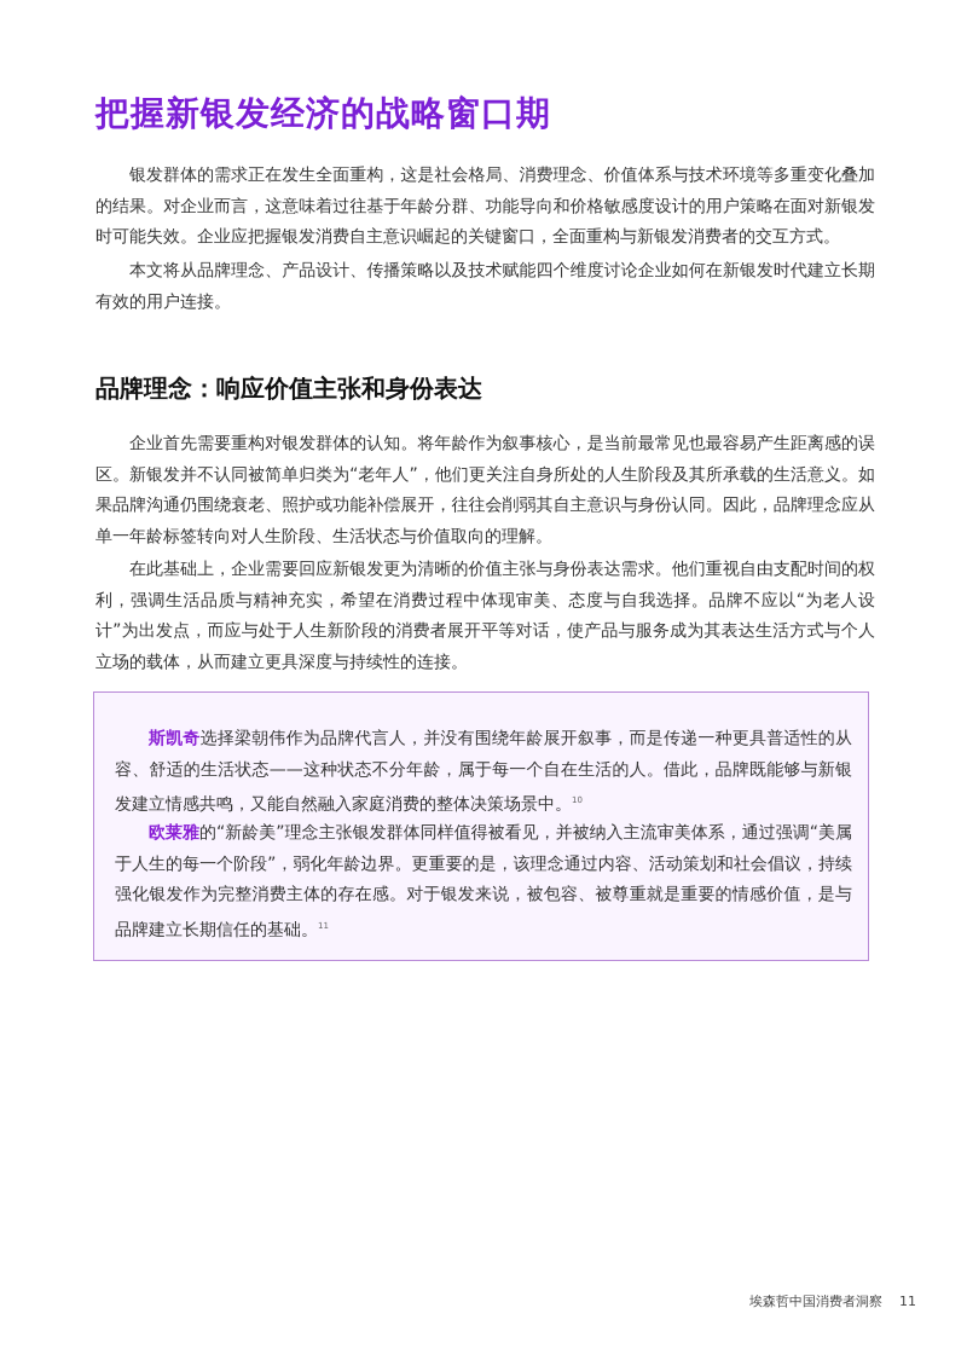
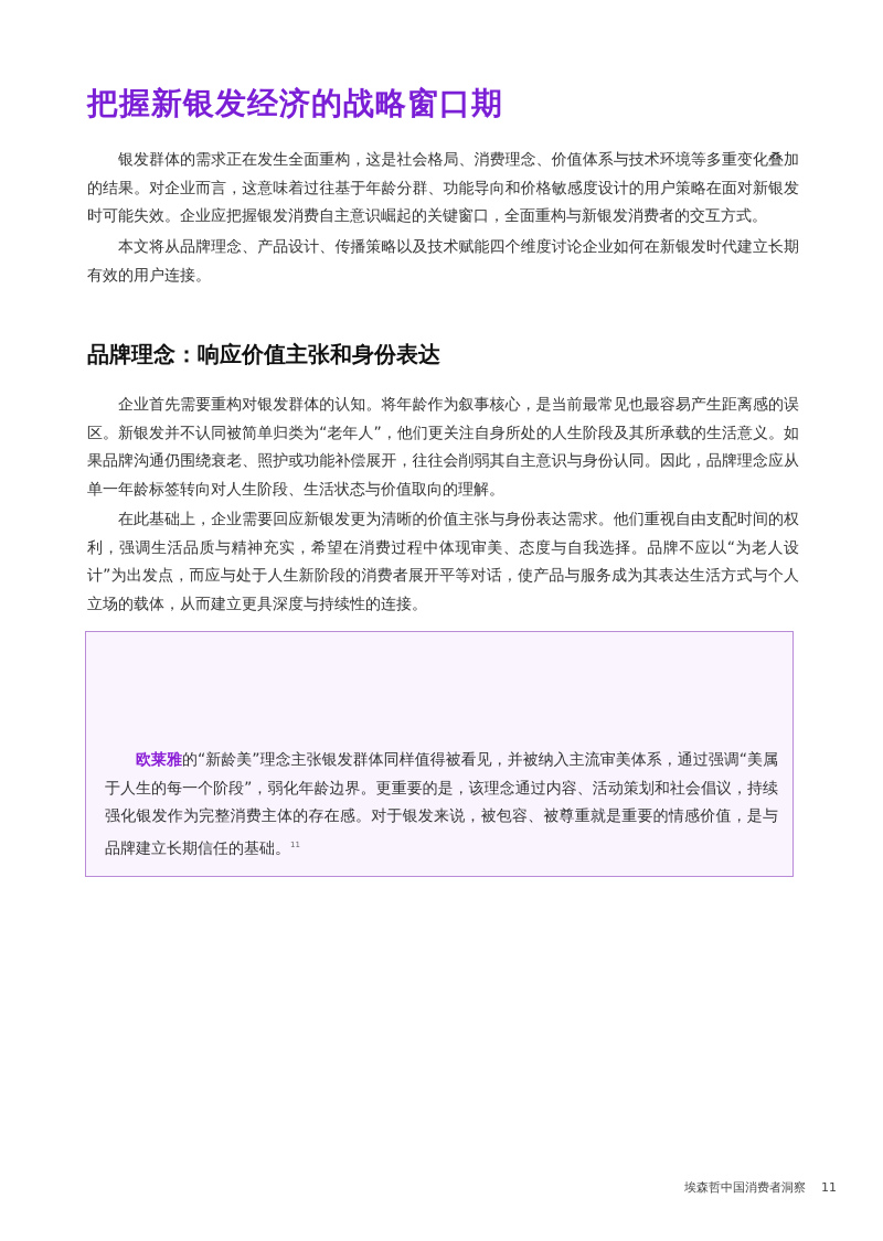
  把握新银发经济的战略窗口期
  银发群体的需求正在发生全面重构，这是社会格局、消费理念、价值体系与技术环境等多重变化叠加的结果。对企业而言，这意味着过往基于年龄分群、功能导向和价格敏感度设计的用户策略在面对新银发时可能失效。企业应把握银发消费自主意识崛起的关键窗口，全面重构与新银发消费者的交互方式。
  本文将从品牌理念、产品设计、传播策略以及技术赋能四个维度讨论企业如何在新银发时代建立长期有效的用户连接。
  品牌理念：响应价值主张和身份表达
  企业首先需要重构对银发群体的认知。将年龄作为叙事核心，是当前最常见也最容易产生距离感的误区。新银发并不认同被简单归类为“老年人”，他们更关注自身所处的人生阶段及其所承载的生活意义。如果品牌沟通仍围绕衰老、照护或功能补偿展开，往往会削弱其自主意识与身份认同。因此，品牌理念应从单一年龄标签转向对人生阶段、生活状态与价值取向的理解。
  在此基础上，企业需要回应新银发更为清晰的价值主张与身份表达需求。他们重视自由支配时间的权利，强调生活品质与精神充实，希望在消费过程中体现审美、态度与自我选择。品牌不应以“为老人设计”为出发点，而应与处于人生新阶段的消费者展开平等对话，使产品与服务成为其表达生活方式与个人立场的载体，从而建立更具深度与持续性的连接。
- 斯凯奇选择梁朝伟作为品牌代言人，并没有围绕年龄展开叙事，而是传递一种更具普适性的从容、舒适的生活状态——这种状态不分年龄，属于每一个自在生活的人。借此，品牌既能够与新银发建立情感共鸣，又能自然融入家庭消费的整体决策场景中。10
  欧莱雅的“新龄美”理念主张银发群体同样值得被看见，并被纳入主流审美体系，通过强调“美属于人生的每一个阶段”，弱化年龄边界。更重要的是，该理念通过内容、活动策划和社会倡议，持续强化银发作为完整消费主体的存在感。对于银发来说，被包容、被尊重就是重要的情感价值，是与品牌建立长期信任的基础。11
  埃森哲中国消费者洞察 11
